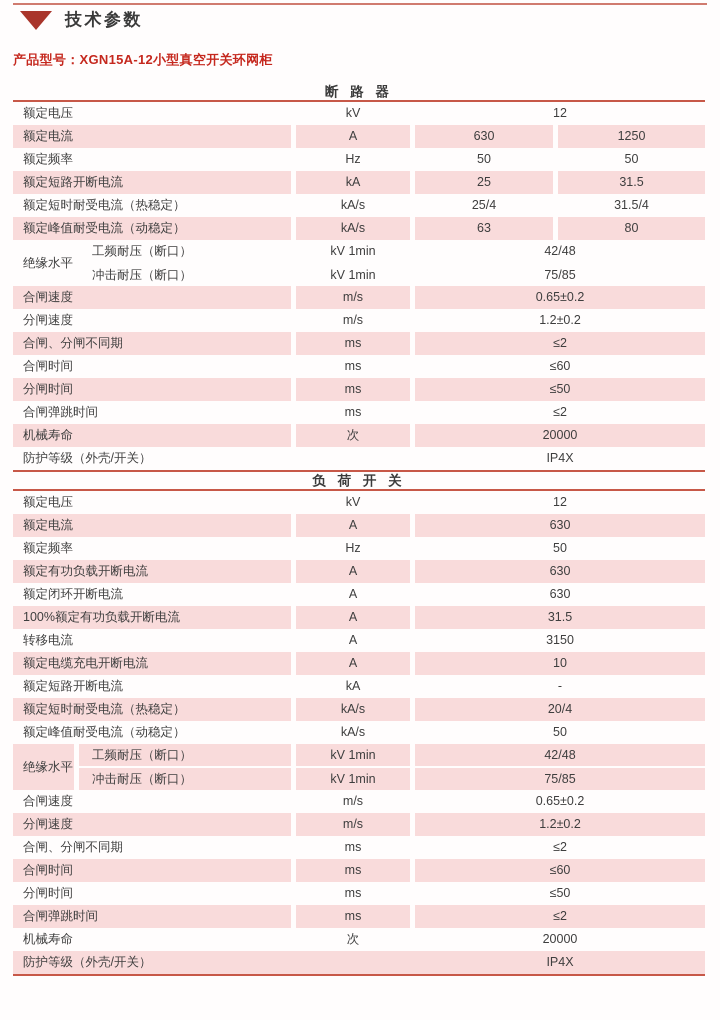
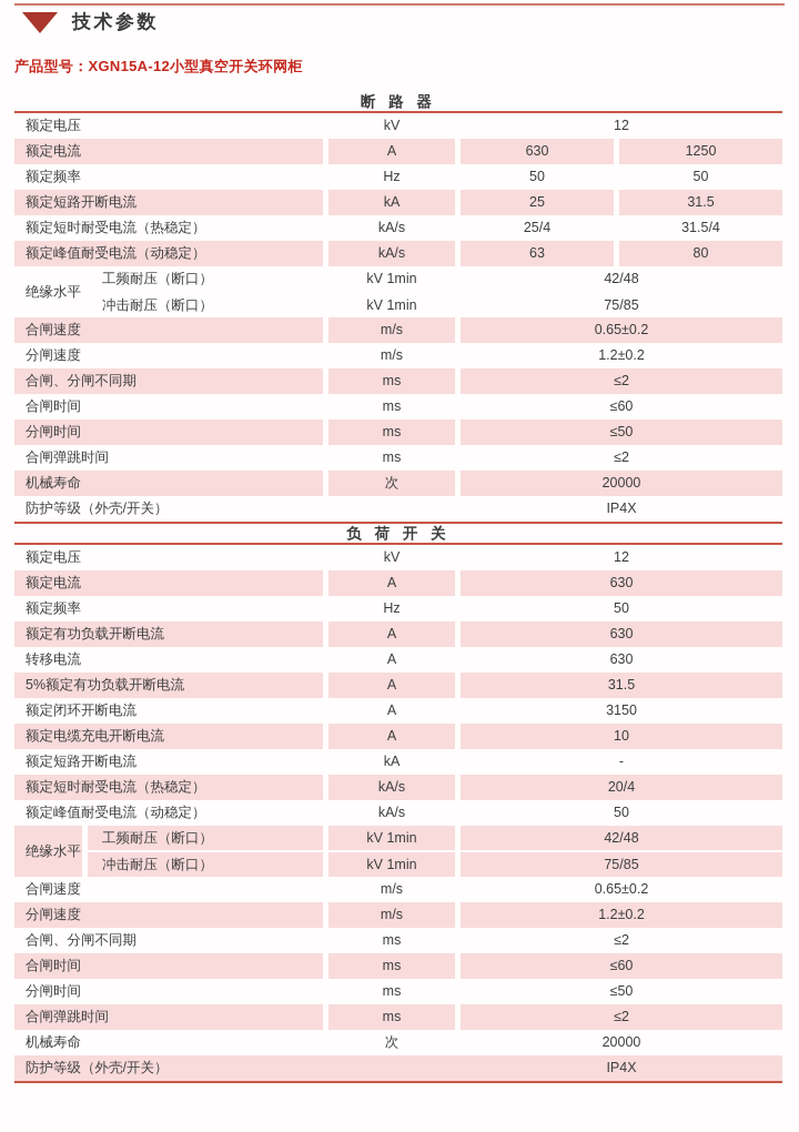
  技术参数
  产品型号：XGN15A-12小型真空开关环网柜
  断 路 器
  额定电压
  kV
  12
  额定电流
  A
  630
  1250
  额定频率
  Hz
  50
  50
  额定短路开断电流
  kA
  25
  31.5
  额定短时耐受电流（热稳定）
  kA/s
  25/4
  31.5/4
  额定峰值耐受电流（动稳定）
  kA/s
  63
  80
  绝缘水平
  工频耐压（断口）
  kV 1min
  42/48
  冲击耐压（断口）
  kV 1min
  75/85
  合闸速度
  m/s
  0.65±0.2
  分闸速度
  m/s
  1.2±0.2
  合闸、分闸不同期
  ms
  ≤2
  合闸时间
  ms
  ≤60
  分闸时间
  ms
  ≤50
  合闸弹跳时间
  ms
  ≤2
  机械寿命
  次
  20000
  防护等级（外壳/开关）
  IP4X
  负 荷 开 关
  额定电压
  kV
  12
  额定电流
  A
  630
  额定频率
  Hz
  50
  额定有功负载开断电流
  A
  630
- 额定闭环开断电流
+ 转移电流
  A
  630
- 100%额定有功负载开断电流
+ 5%额定有功负载开断电流
  A
  31.5
- 转移电流
+ 额定闭环开断电流
  A
  3150
  额定电缆充电开断电流
  A
  10
  额定短路开断电流
  kA
  -
  额定短时耐受电流（热稳定）
  kA/s
  20/4
  额定峰值耐受电流（动稳定）
  kA/s
  50
  绝缘水平
  工频耐压（断口）
  kV 1min
  42/48
  冲击耐压（断口）
  kV 1min
  75/85
  合闸速度
  m/s
  0.65±0.2
  分闸速度
  m/s
  1.2±0.2
  合闸、分闸不同期
  ms
  ≤2
  合闸时间
  ms
  ≤60
  分闸时间
  ms
  ≤50
  合闸弹跳时间
  ms
  ≤2
  机械寿命
  次
  20000
  防护等级（外壳/开关）
  IP4X
